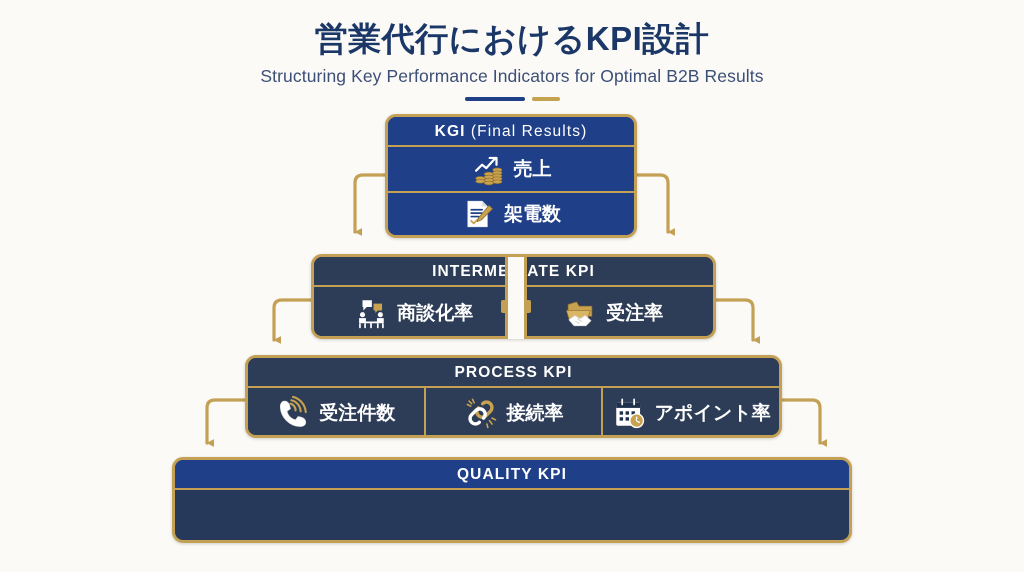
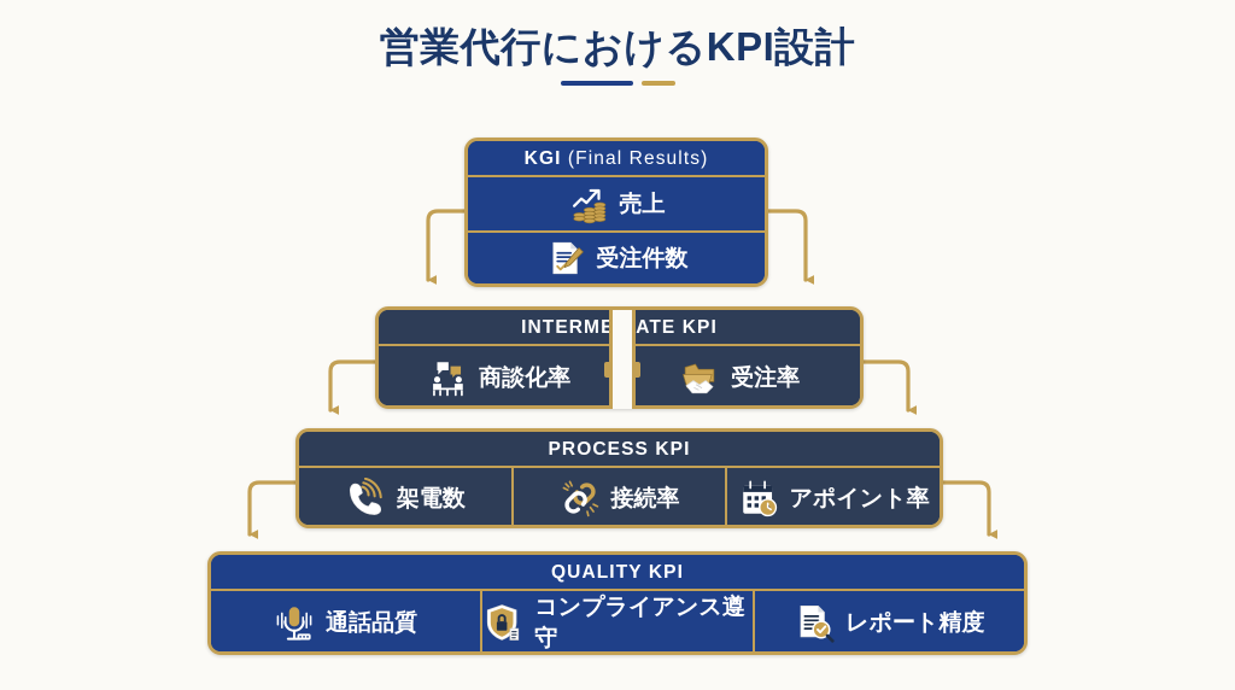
  営業代行におけるKPI設計
- Structuring Key Performance Indicators for Optimal B2B Results
  KGI (Final Results)
  売上
- 架電数
+ 受注件数
  INTERMEATE KPI
  商談化率
  受注率
  PROCESS KPI
- 受注件数
+ 架電数
  接続率
  アポイント率
  QUALITY KPI
+ 通話品質
+ コンプライアンス遵守
+ レポート精度
